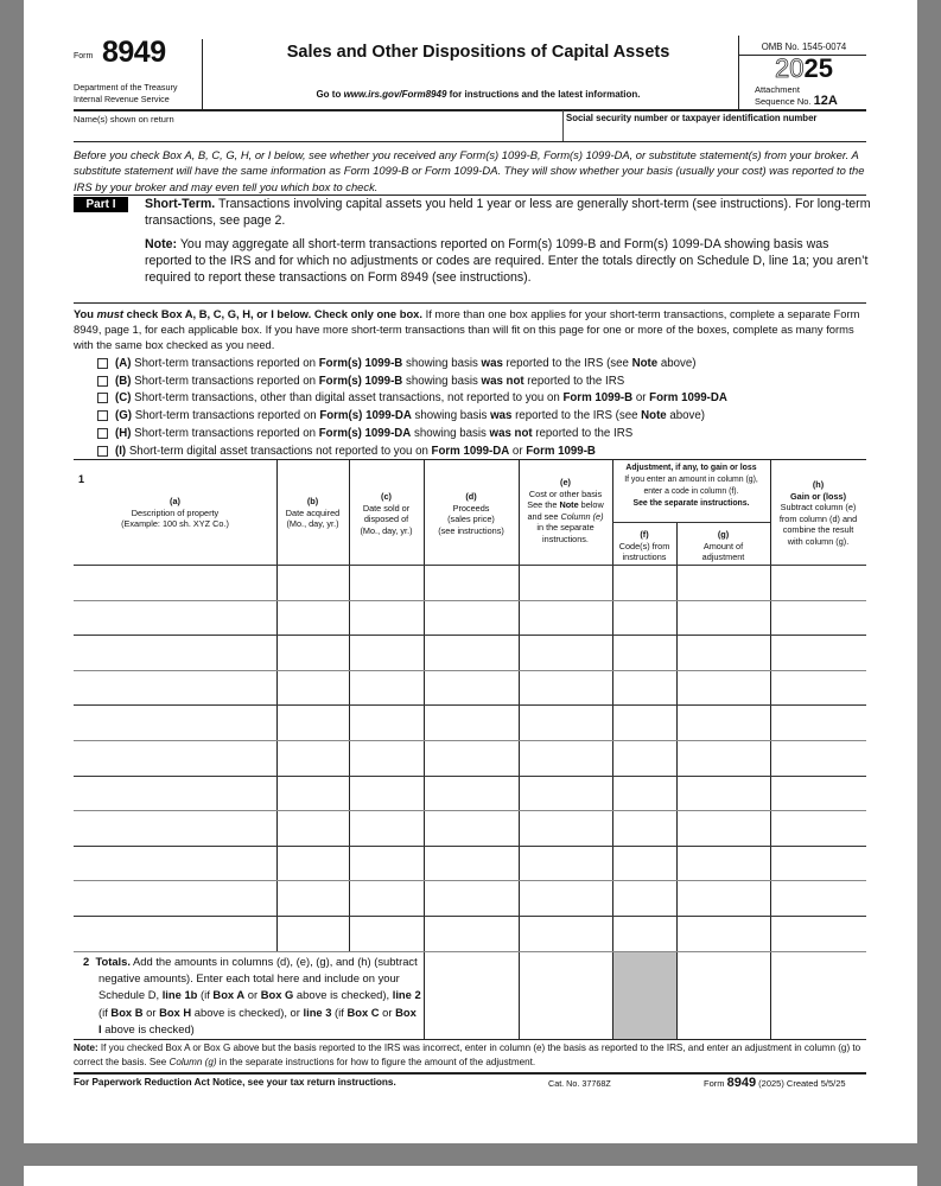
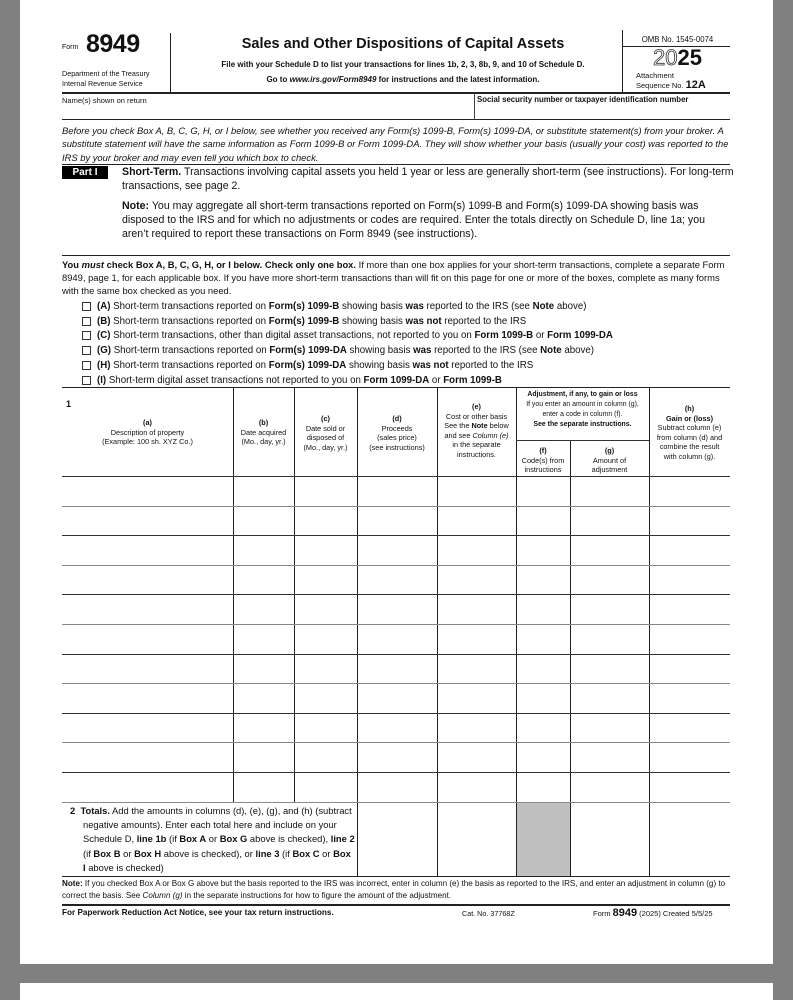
  8949
  Department of the Treasury
  Internal Revenue Service
  Sales and Other Dispositions of Capital Assets
+ File with your Schedule D to list your transactions for lines 1b, 2, 3, 8b, 9, and 10 of Schedule D.
  Go to www.irs.gov/Form8949 for instructions and the latest information.
  OMB No. 1545-0074
  2025
  Attachment
  Sequence No. 12A
  Name(s) shown on return
  Social security number or taxpayer identification number
  Before you check Box A, B, C, G, H, or I below, see whether you received any Form(s) 1099-B, Form(s) 1099-DA, or substitute statement(s) from your broker. A substitute statement will have the same information as Form 1099-B or Form 1099-DA. They will show whether your basis (usually your cost) was reported to the IRS by your broker and may even tell you which box to check.
  Part I
  Short-Term. Transactions involving capital assets you held 1 year or less are generally short-term (see instructions). For long-term transactions, see page 2.
- Note: You may aggregate all short-term transactions reported on Form(s) 1099-B and Form(s) 1099-DA showing basis was reported to the IRS and for which no adjustments or codes are required. Enter the totals directly on Schedule D, line 1a; you aren’t required to report these transactions on Form 8949 (see instructions).
+ Note: You may aggregate all short-term transactions reported on Form(s) 1099-B and Form(s) 1099-DA showing basis was disposed to the IRS and for which no adjustments or codes are required. Enter the totals directly on Schedule D, line 1a; you aren’t required to report these transactions on Form 8949 (see instructions).
  You must check Box A, B, C, G, H, or I below. Check only one box. If more than one box applies for your short-term transactions, complete a separate Form 8949, page 1, for each applicable box. If you have more short-term transactions than will fit on this page for one or more of the boxes, complete as many forms with the same box checked as you need.
  (A)
  Short-term transactions reported on
  Form(s) 1099-B
  showing basis
  was
  reported to the IRS (see
  Note
  above)
  (B)
  Short-term transactions reported on
  Form(s) 1099-B
  showing basis
  was not
  reported to the IRS
  (C)
  Short-term transactions, other than digital asset transactions, not reported to you on
  Form 1099-B
  or
  Form 1099-DA
  (G)
  Short-term transactions reported on
  Form(s) 1099-DA
  showing basis
  was
  reported to the IRS (see
  Note
  above)
  (H)
  Short-term transactions reported on
  Form(s) 1099-DA
  showing basis
  was not
  reported to the IRS
  (I)
  Short-term digital asset transactions not reported to you on
  Form 1099-DA
  or
  Form 1099-B
  1
  (a)
  Description of property
  (Example: 100 sh. XYZ Co.)
  (b)
  Date acquired
  (Mo., day, yr.)
  (c)
  Date sold or
  disposed of
  (Mo., day, yr.)
  (d)
  Proceeds
  (sales price)
  (see instructions)
  (e)
  Cost or other basis
  See the Note below
  and see Column (e)
  in the separate
  instructions.
  (f)
  Code(s) from
  instructions
  (g)
  Amount of
  adjustment
  (h)
  Gain or (loss)
  Subtract column (e)
  from column (d) and
  combine the result
  with column (g).
  2 Totals. Add the amounts in columns (d), (e), (g), and (h) (subtract negative amounts). Enter each total here and include on your Schedule D, line 1b (if Box A or Box G above is checked), line 2 (if Box B or Box H above is checked), or line 3 (if Box C or Box I above is checked)
  Note: If you checked Box A or Box G above but the basis reported to the IRS was incorrect, enter in column (e) the basis as reported to the IRS, and enter an adjustment in column (g) to correct the basis. See Column (g) in the separate instructions for how to figure the amount of the adjustment.
  For Paperwork Reduction Act Notice, see your tax return instructions.
  Cat. No. 37768Z
  Form 8949 (2025) Created 5/5/25
